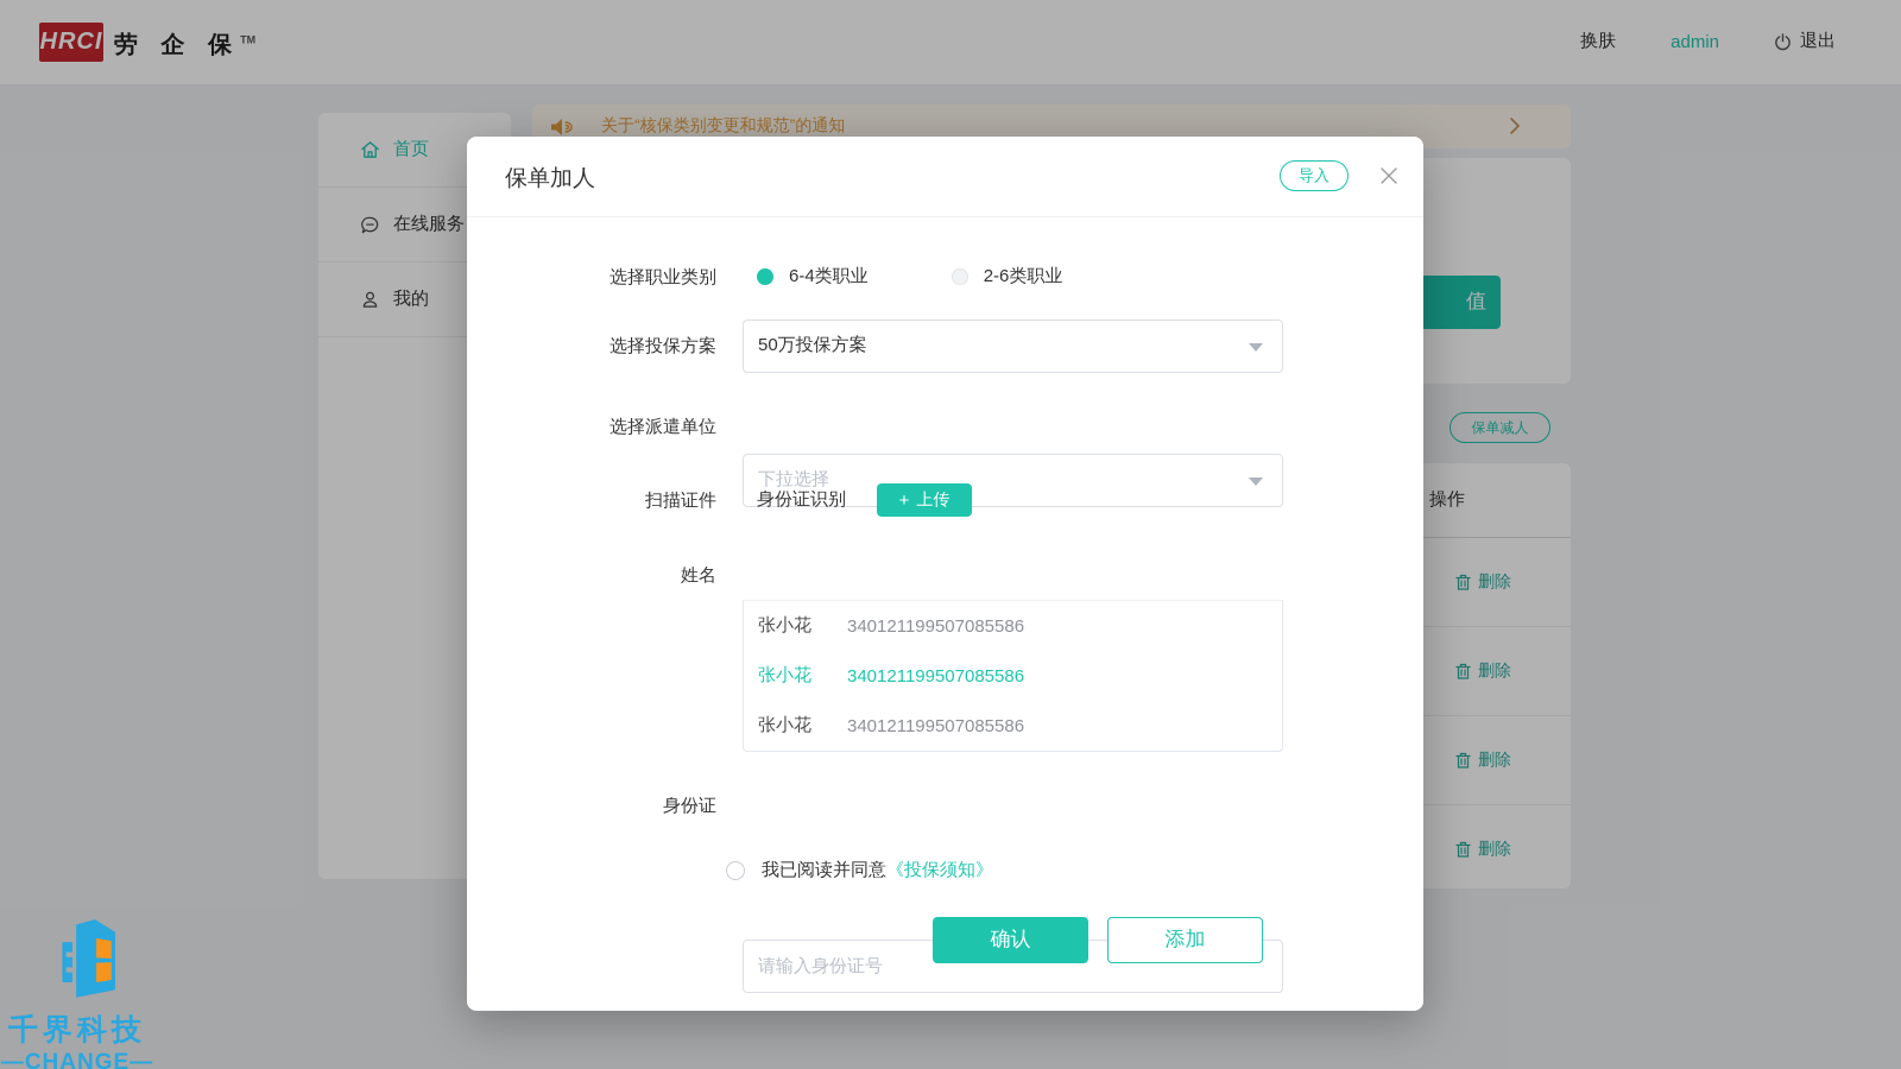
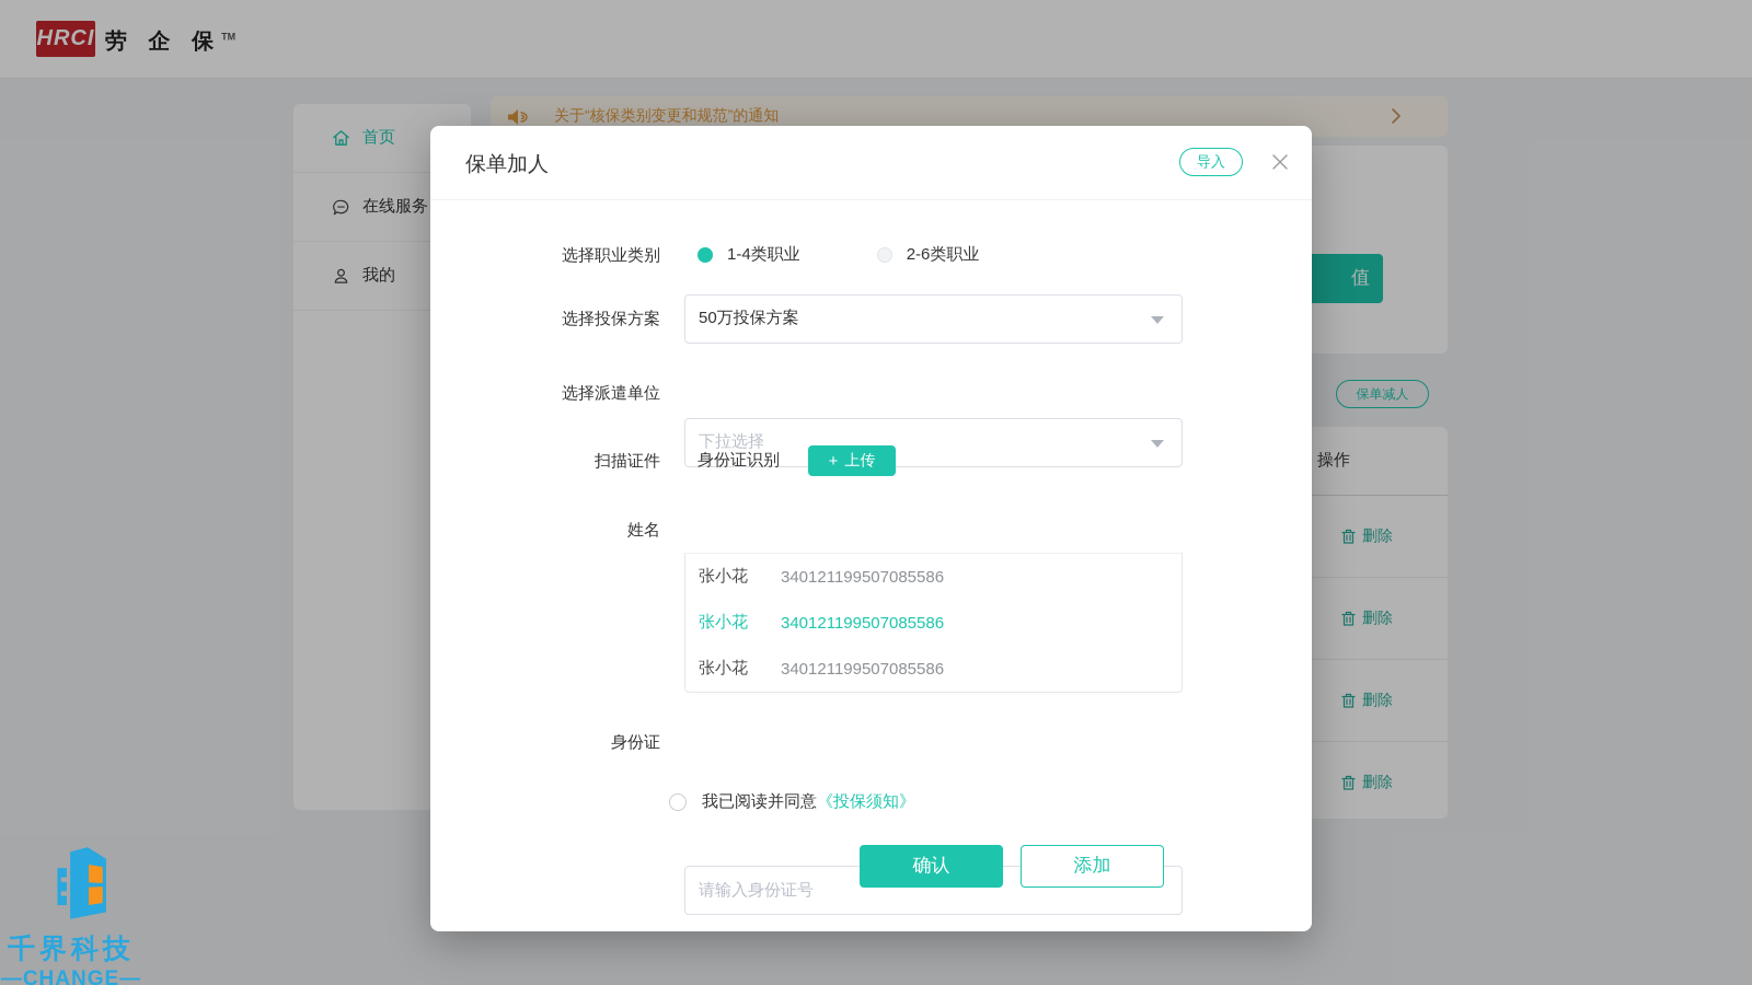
  HRCI
  劳 企 保TM
- 换肤
- admin
- 退出
  首页
  在线服务
  我的
  关于“核保类别变更和规范”的通知
  值
  保单减人
  操作
  删除
  删除
  删除
  删除
  千界科技
  —CHANGE—
  保单加人
  导入
  选择职业类别
- 6-4类职业
+ 1-4类职业
  2-6类职业
  选择投保方案
  50万投保方案
  选择派遣单位
  下拉选择
  扫描证件
  身份证识别
  +
  上传
  姓名
  张小花
  340121199507085586
  张小花
  340121199507085586
  张小花
  340121199507085586
  身份证
  请输入身份证号
  我已阅读并同意
  《投保须知》
  确认
  添加
